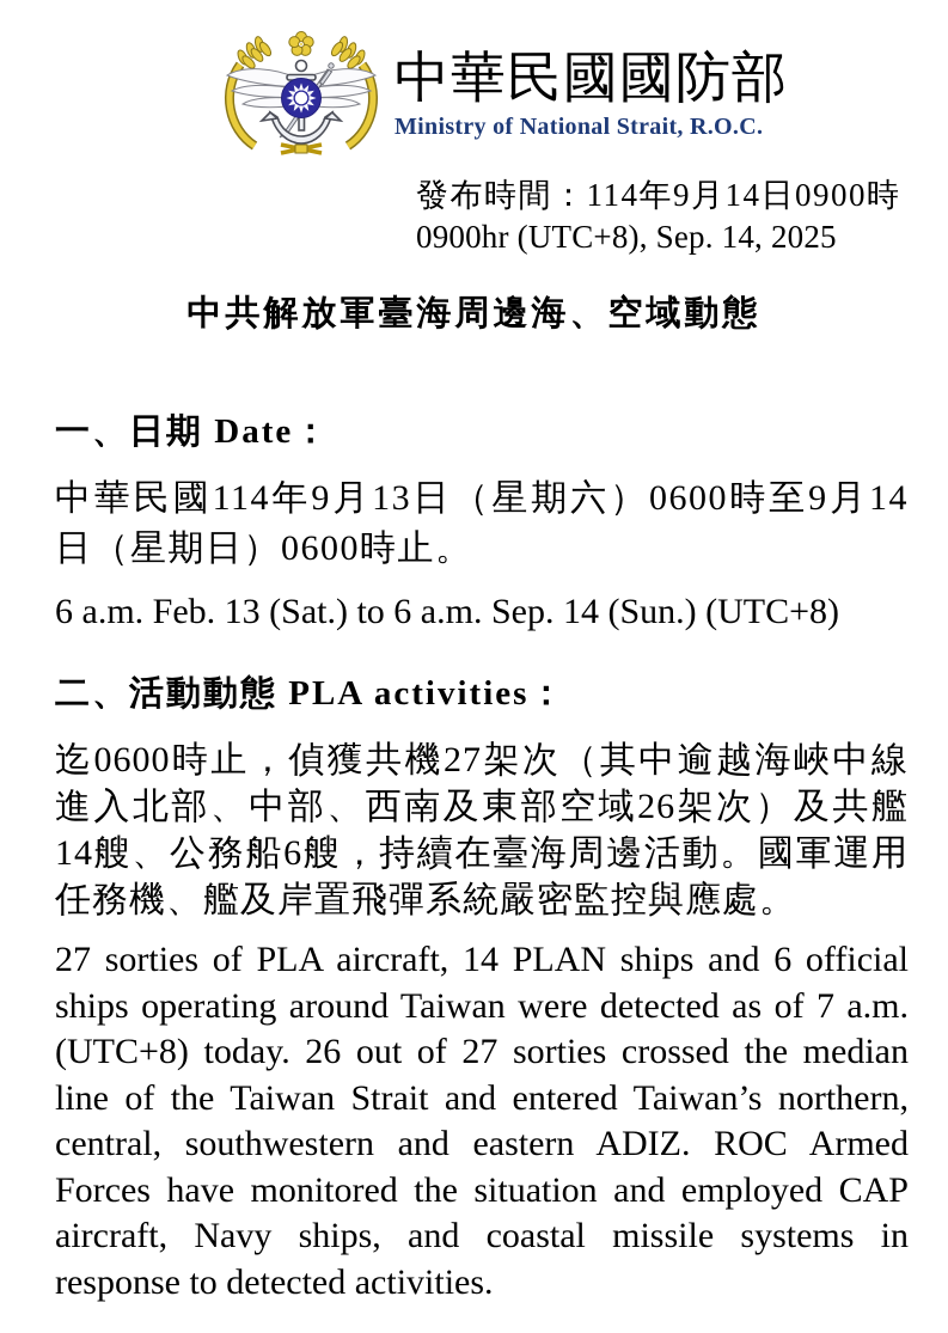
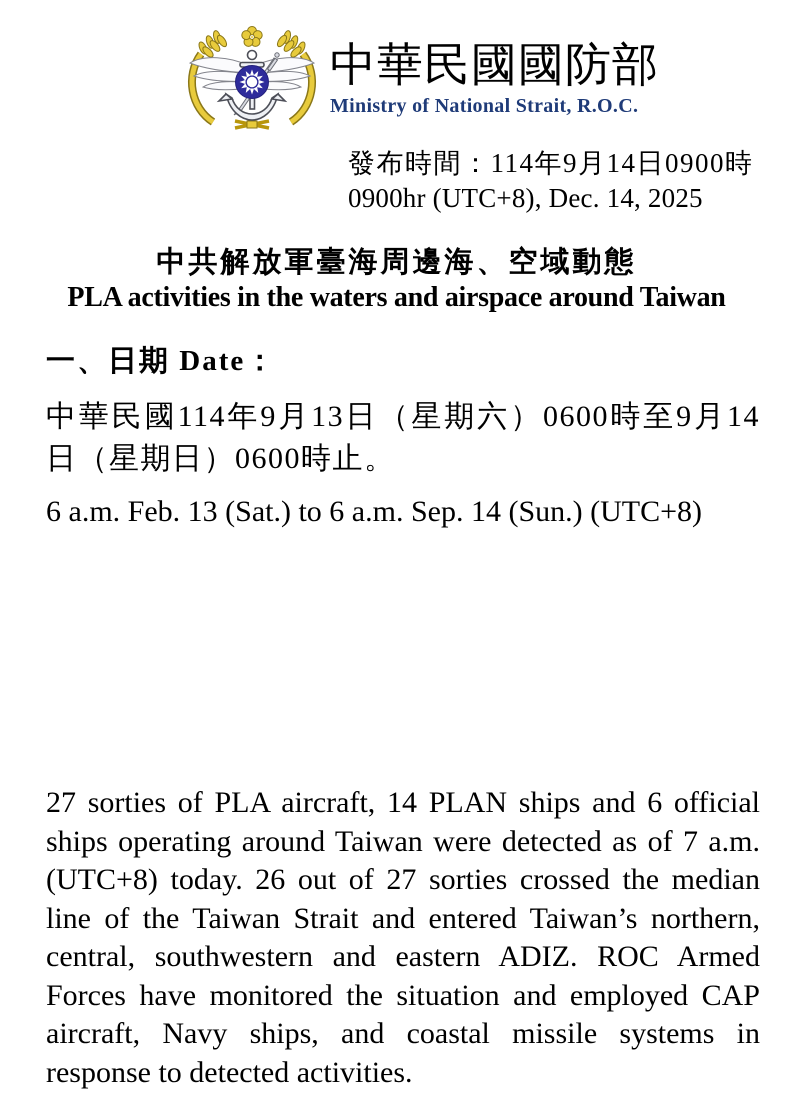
  中華民國國防部
  Ministry of National Strait, R.O.C.
  發布時間：114年9月14日0900時
- 0900hr (UTC+8), Sep. 14, 2025
+ 0900hr (UTC+8), Dec. 14, 2025
  中共解放軍臺海周邊海、空域動態
+ PLA activities in the waters and airspace around Taiwan
  一、日期 Date：
  中華民國114年9月13日（星期六）0600時至9月14日（星期日）0600時止。
  6 a.m. Feb. 13 (Sat.) to 6 a.m. Sep. 14 (Sun.) (UTC+8)
- 二、活動動態 PLA activities：
- 迄0600時止，偵獲共機27架次（其中逾越海峽中線進入北部、中部、西南及東部空域26架次）及共艦14艘、公務船6艘，持續在臺海周邊活動。國軍運用任務機、艦及岸置飛彈系統嚴密監控與應處。
  27 sorties of PLA aircraft, 14 PLAN ships and 6 official ships operating around Taiwan were detected as of 7 a.m. (UTC+8) today. 26 out of 27 sorties crossed the median line of the Taiwan Strait and entered Taiwan’s northern, central, southwestern and eastern ADIZ. ROC Armed Forces have monitored the situation and employed CAP aircraft, Navy ships, and coastal missile systems in response to detected activities.
